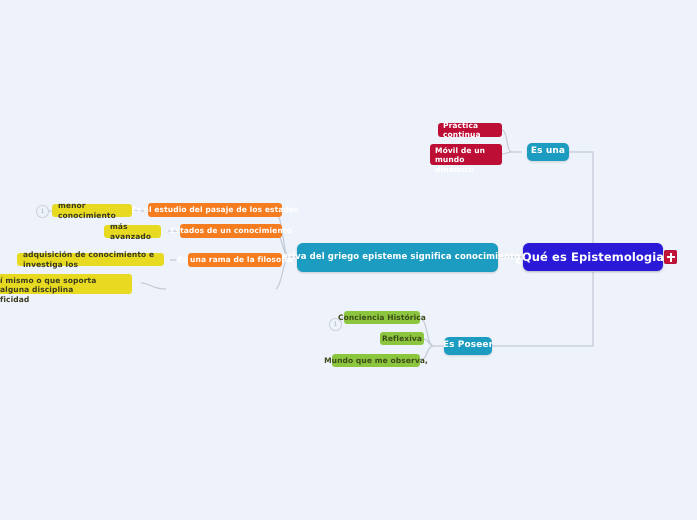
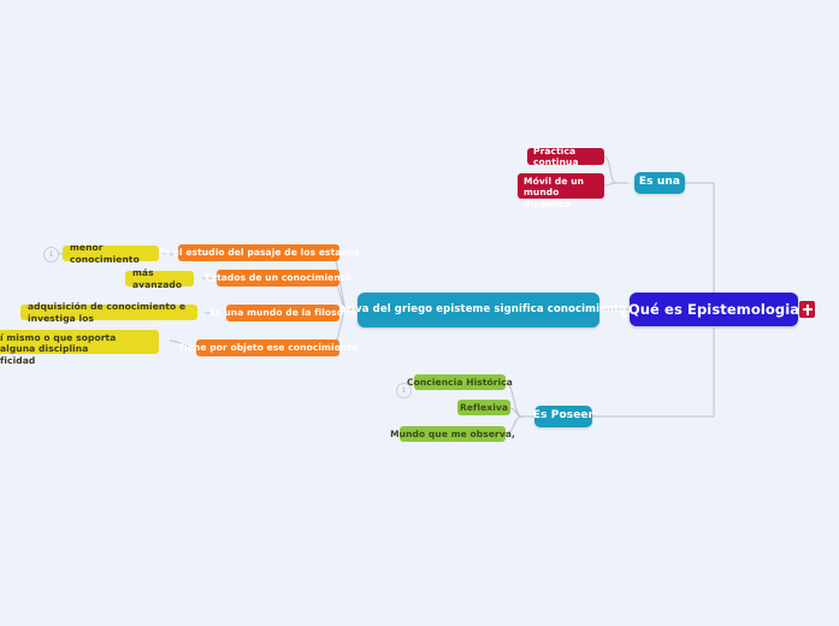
  ¿Qué es Epistemologia
  eriva del griego episteme significa conocimiento
  Es el estudio del pasaje de los estados
  Estados de un conocimiento
- Es una rama de la filosofía
+ Es una mundo de la filosofía
+ Tiene por objeto ese conocimiento
  menor conocimiento
  más avanzado
  adquisición de conocimiento e investiga los
  í mismo o que soporta alguna disciplina
  ficidad
  Es una
  Práctica continua
  Móvil de un mundo
  dinámico
  Es Poseer
  Conciencia Histórica
  Reflexiva
  Mundo que me observa,
